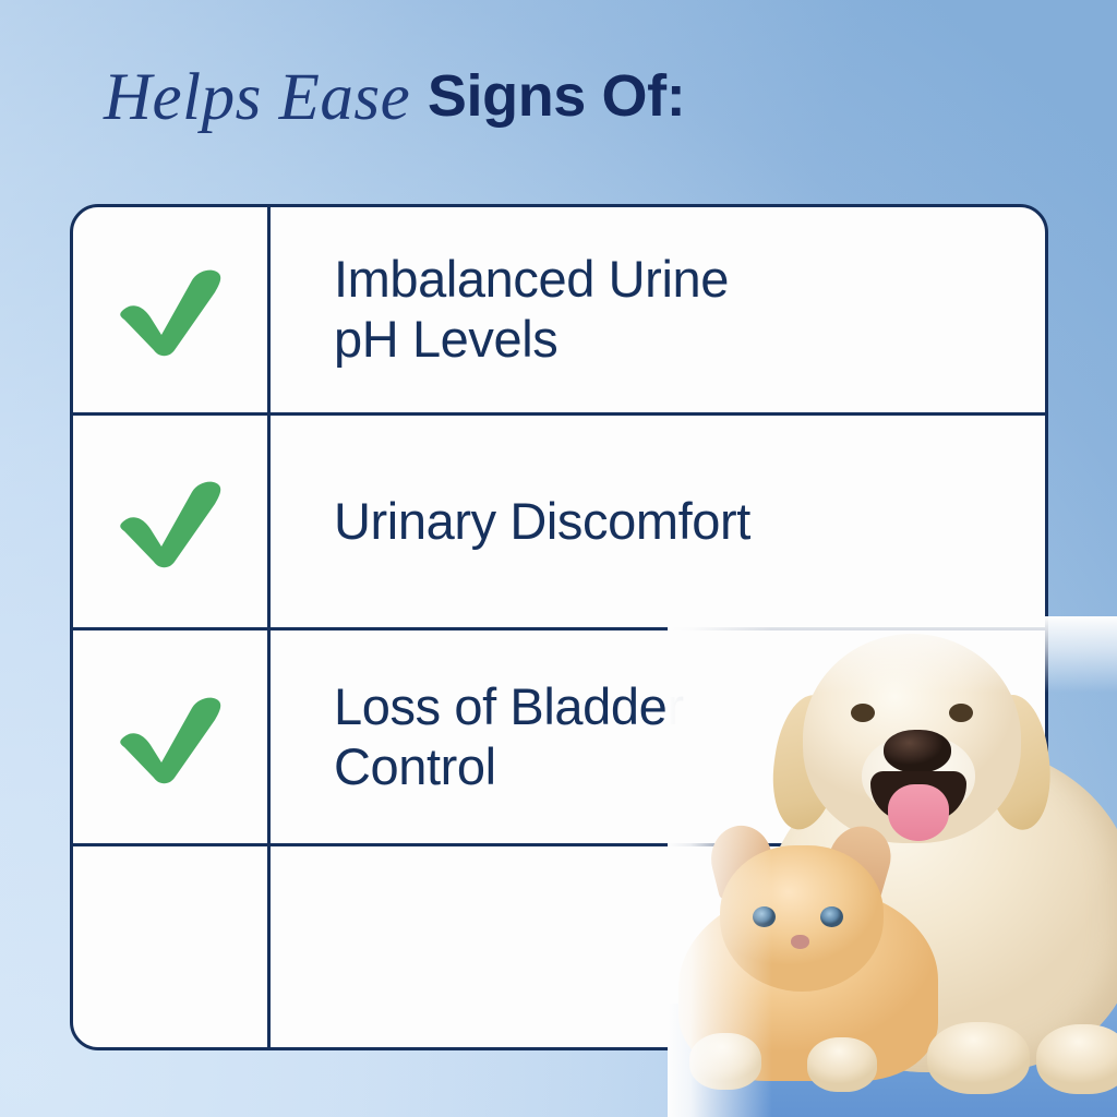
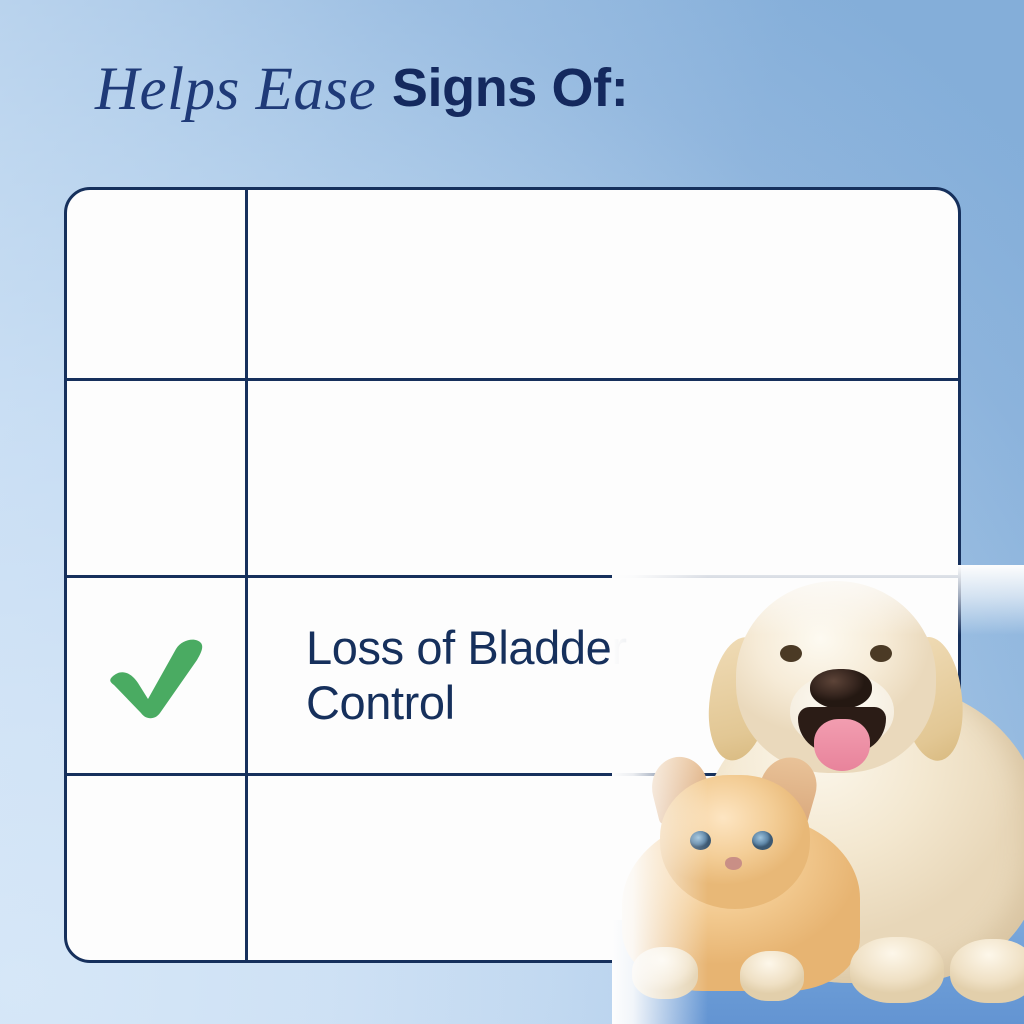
  Helps Ease Signs Of:
- Imbalanced Urine
- pH Levels
- Urinary Discomfort
  Loss of Bladde
  Control
